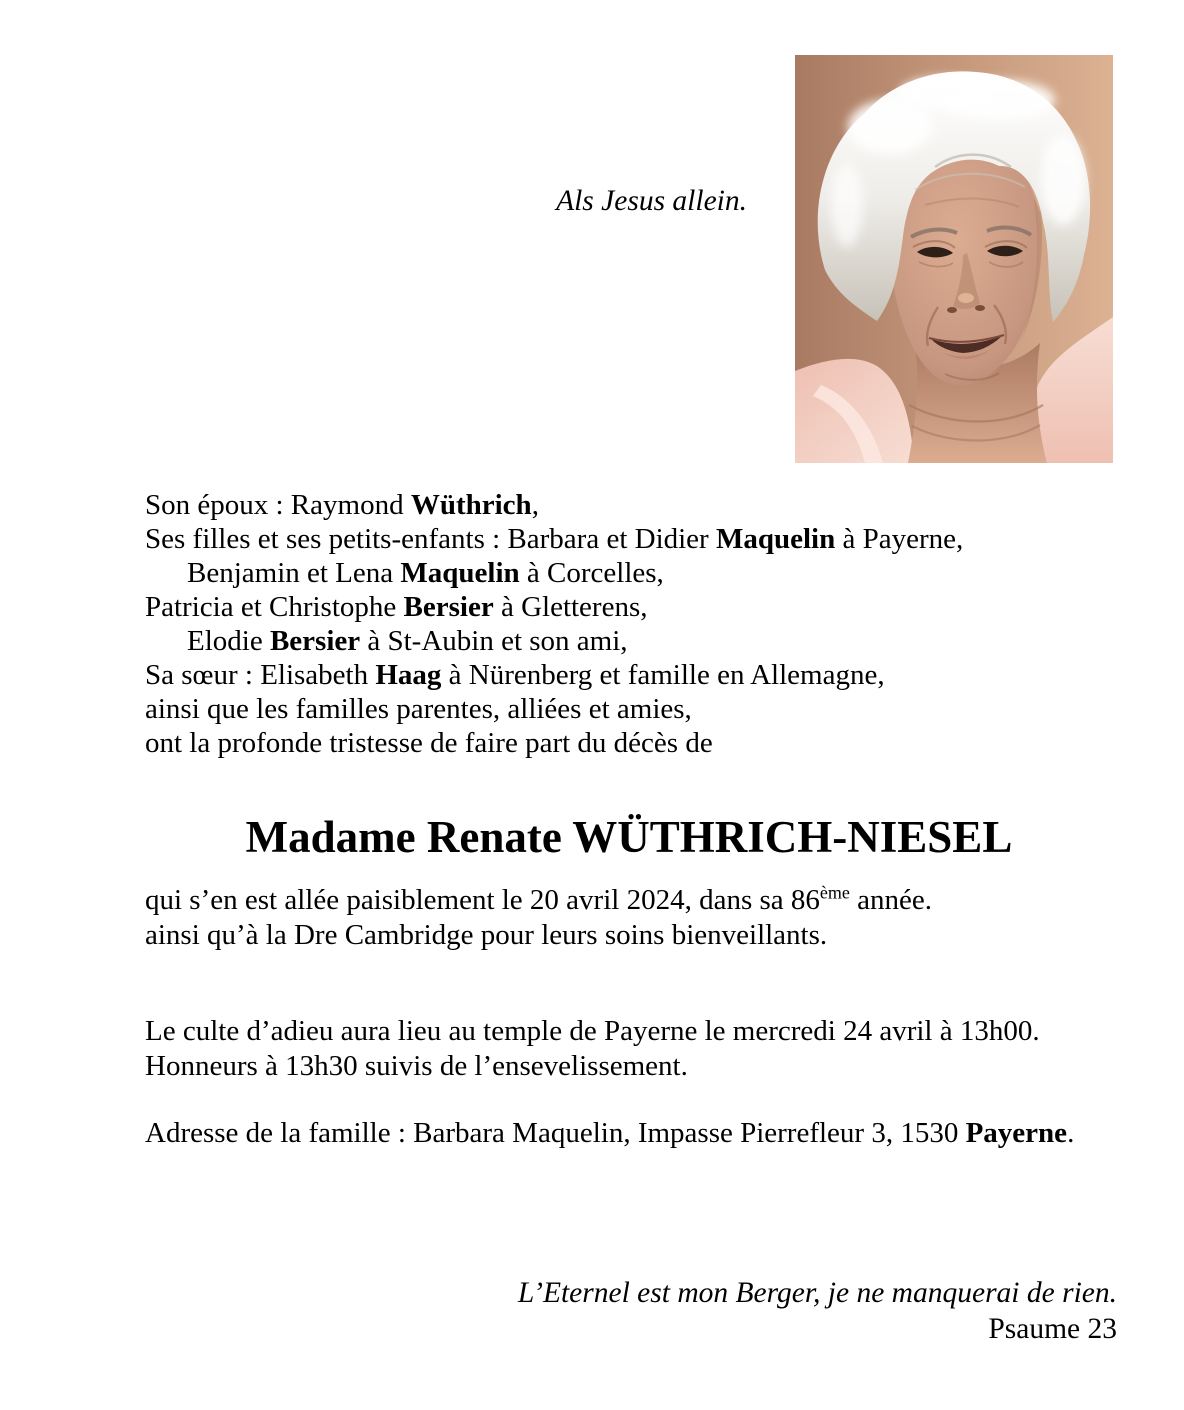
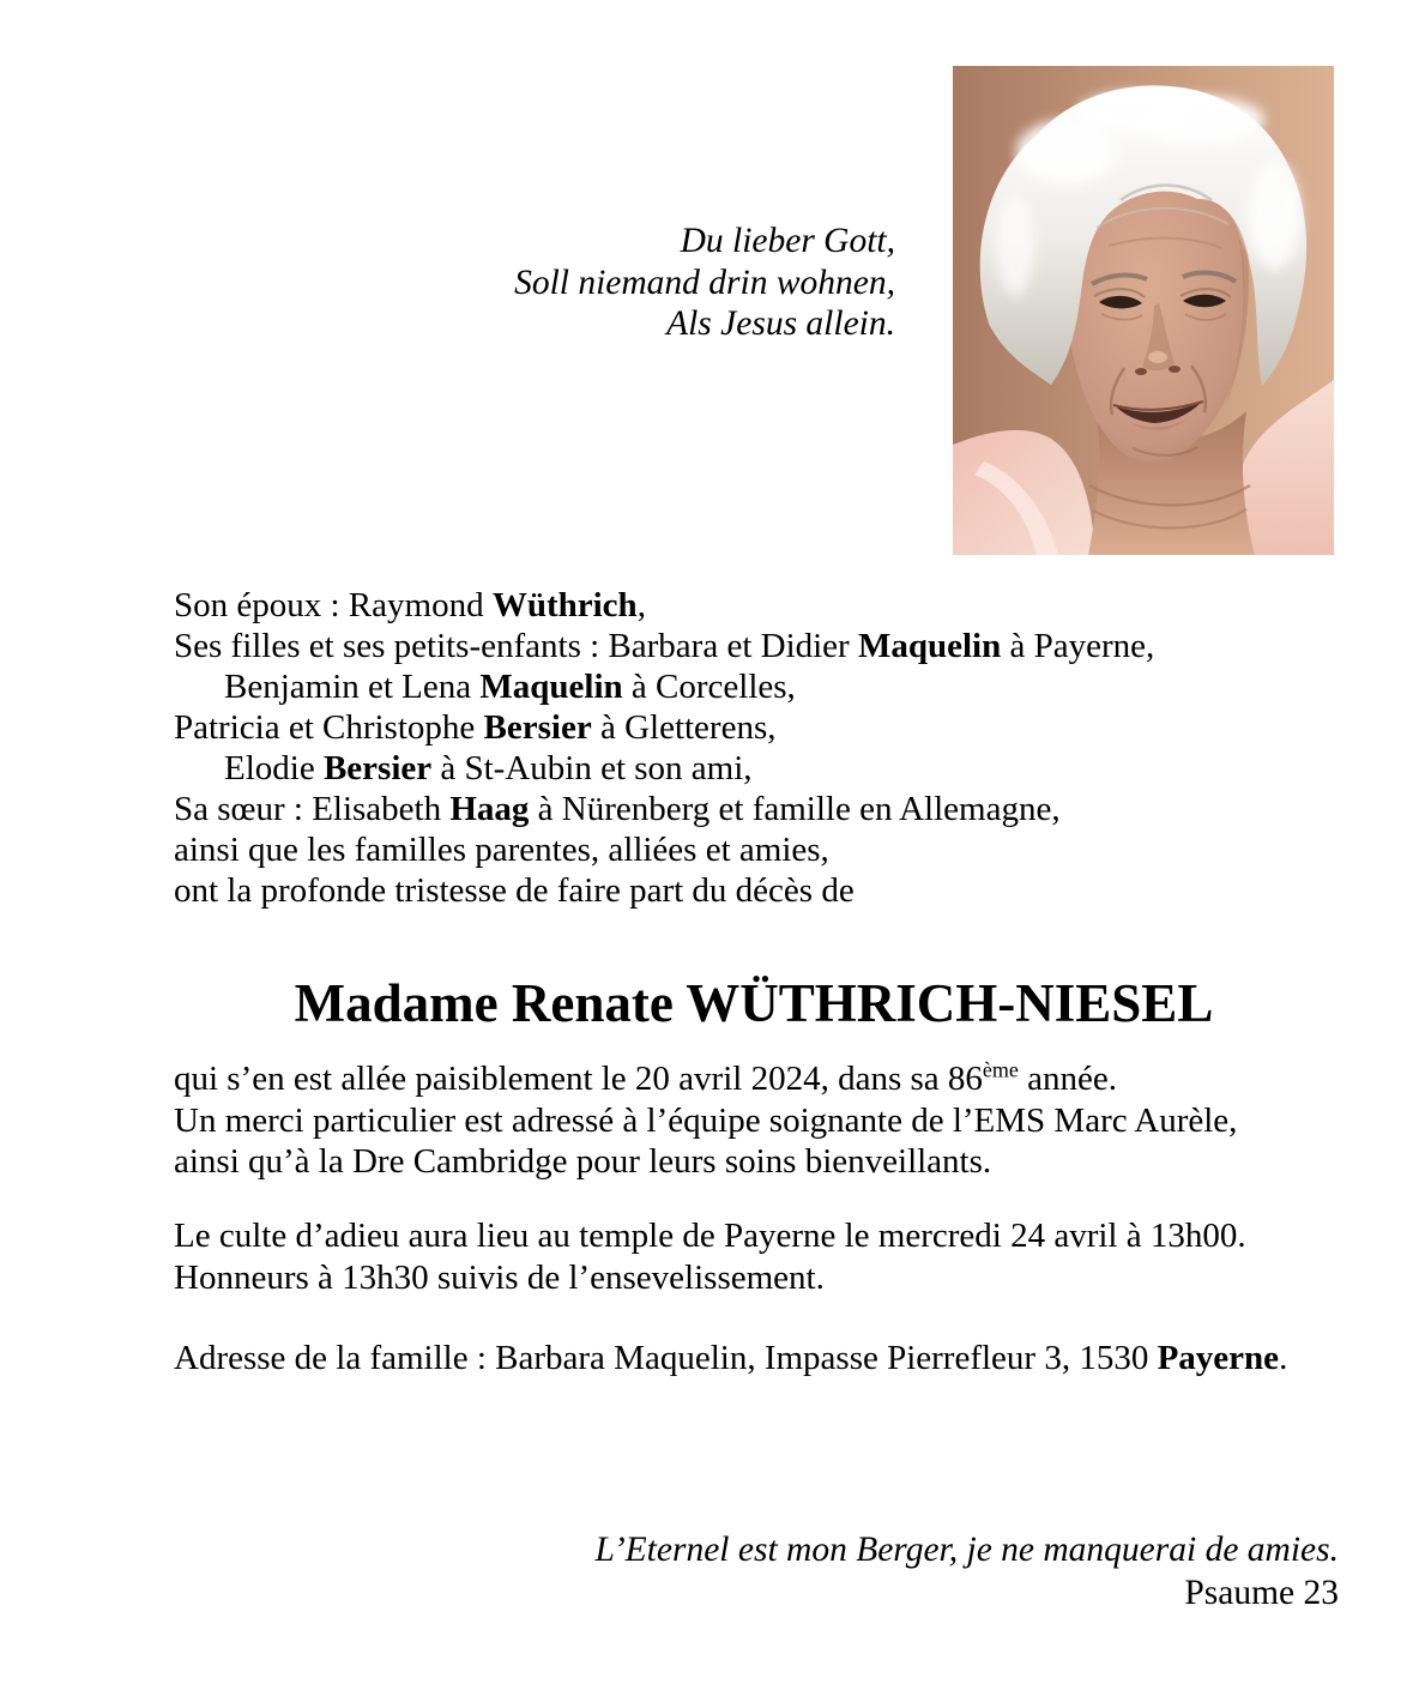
+ Du lieber Gott,
+ Soll niemand drin wohnen,
  Als Jesus allein.
  Son époux : Raymond Wüthrich,
  Ses filles et ses petits-enfants : Barbara et Didier Maquelin à Payerne,
  Benjamin et Lena Maquelin à Corcelles,
  Patricia et Christophe Bersier à Gletterens,
  Elodie Bersier à St-Aubin et son ami,
  Sa sœur : Elisabeth Haag à Nürenberg et famille en Allemagne,
  ainsi que les familles parentes, alliées et amies,
  ont la profonde tristesse de faire part du décès de
  Madame Renate WÜTHRICH-NIESEL
  qui s’en est allée paisiblement le 20 avril 2024, dans sa 86ème année.
+ Un merci particulier est adressé à l’équipe soignante de l’EMS Marc Aurèle,
  ainsi qu’à la Dre Cambridge pour leurs soins bienveillants.
  Le culte d’adieu aura lieu au temple de Payerne le mercredi 24 avril à 13h00.
  Honneurs à 13h30 suivis de l’ensevelissement.
  Adresse de la famille : Barbara Maquelin, Impasse Pierrefleur 3, 1530 Payerne.
- L’Eternel est mon Berger, je ne manquerai de rien.
+ L’Eternel est mon Berger, je ne manquerai de amies.
  Psaume 23
